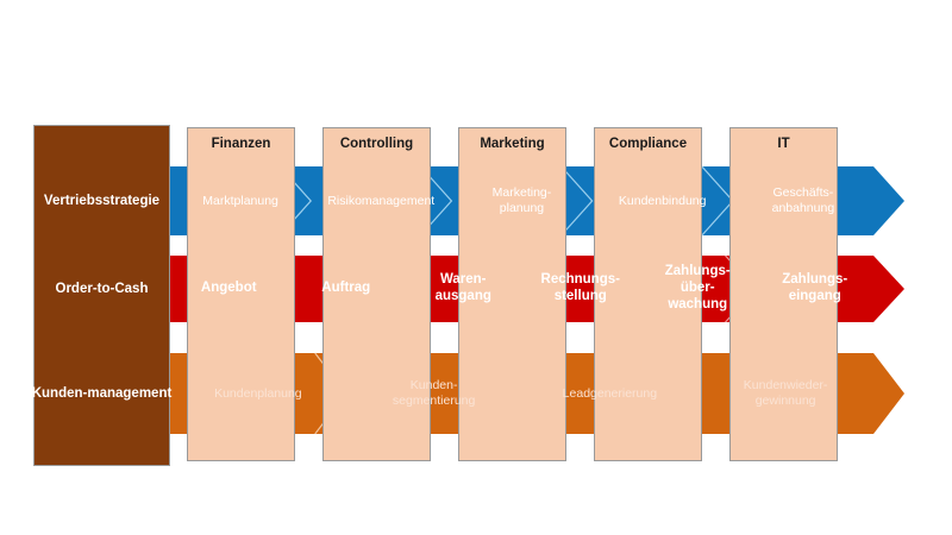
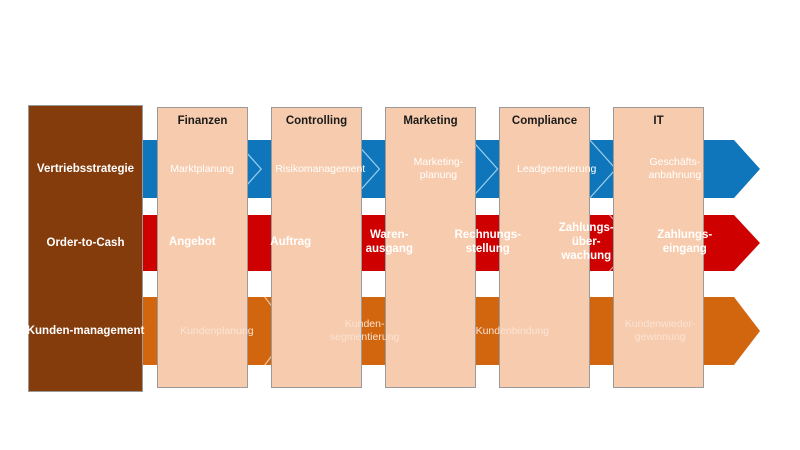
  Finanzen
  Controlling
  Marketing
  Compliance
  IT
  Vertriebsstrategie
  Order-to-Cash
  Kunden-
  management
  Marktplanung
  Risikomanagement
  Marketing-
  planung
- Kundenbindung
+ Leadgenerierung
  Geschäfts-
  anbahnung
  Angebot
  Auftrag
  Waren-
  ausgang
  Rechnungs-
  stellung
  Zahlungs-
  über-
  wachung
  Zahlungs-
  eingang
  Kundenplanung
  Kunden-
  segmentierung
- Leadgenerierung
+ Kundenbindung
  Kundenwieder-
  gewinnung
